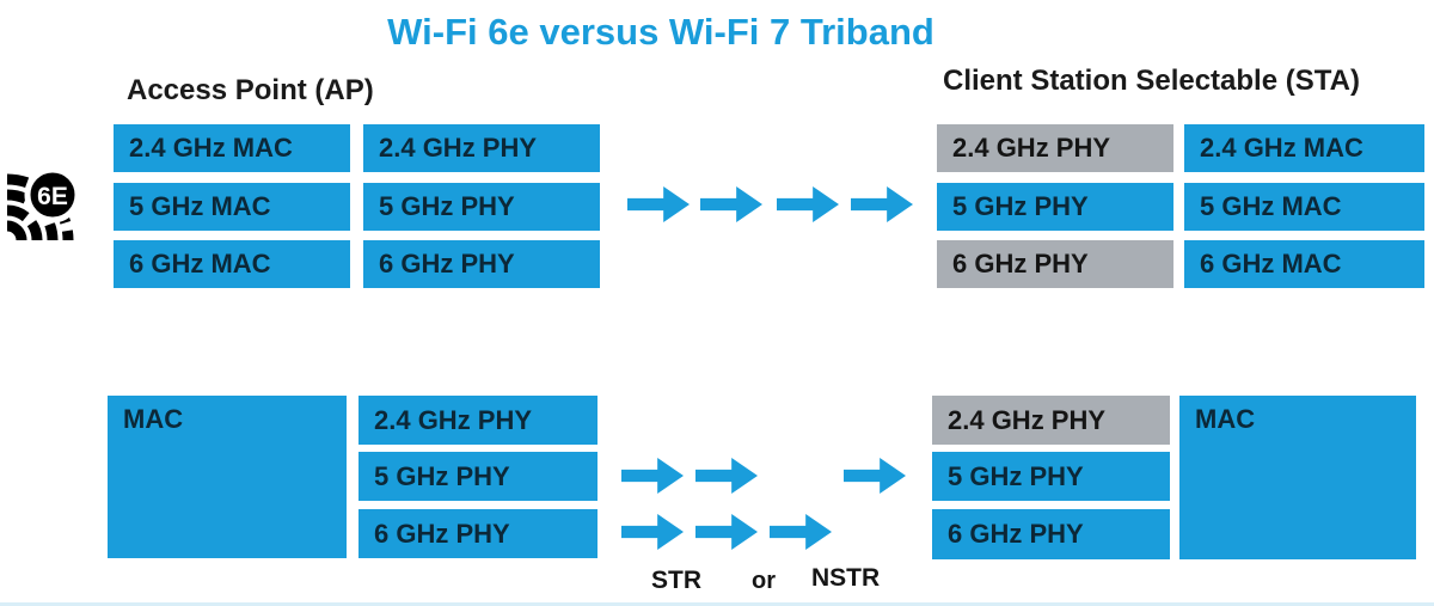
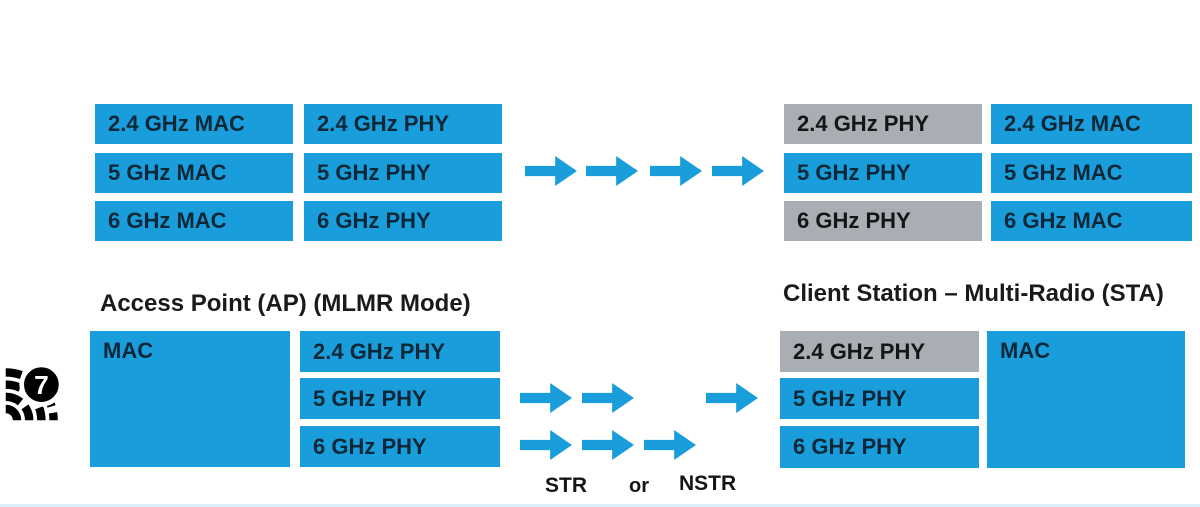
- Wi-Fi 6e versus Wi-Fi 7 Triband
- 6E
- Access Point (AP)
  2.4 GHz MAC
  2.4 GHz PHY
  5 GHz MAC
  5 GHz PHY
  6 GHz MAC
  6 GHz PHY
- Client Station Selectable (STA)
  2.4 GHz PHY
  2.4 GHz MAC
  5 GHz PHY
  5 GHz MAC
  6 GHz PHY
  6 GHz MAC
+ 7
+ Access Point (AP) (MLMR Mode)
  MAC
  2.4 GHz PHY
  5 GHz PHY
  6 GHz PHY
  STR
  or
  NSTR
+ Client Station – Multi-Radio (STA)
  2.4 GHz PHY
  5 GHz PHY
  6 GHz PHY
  MAC
